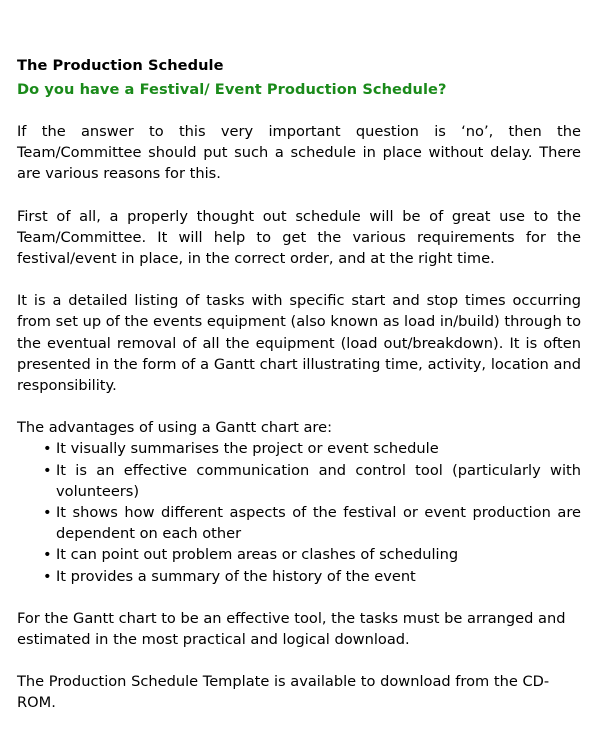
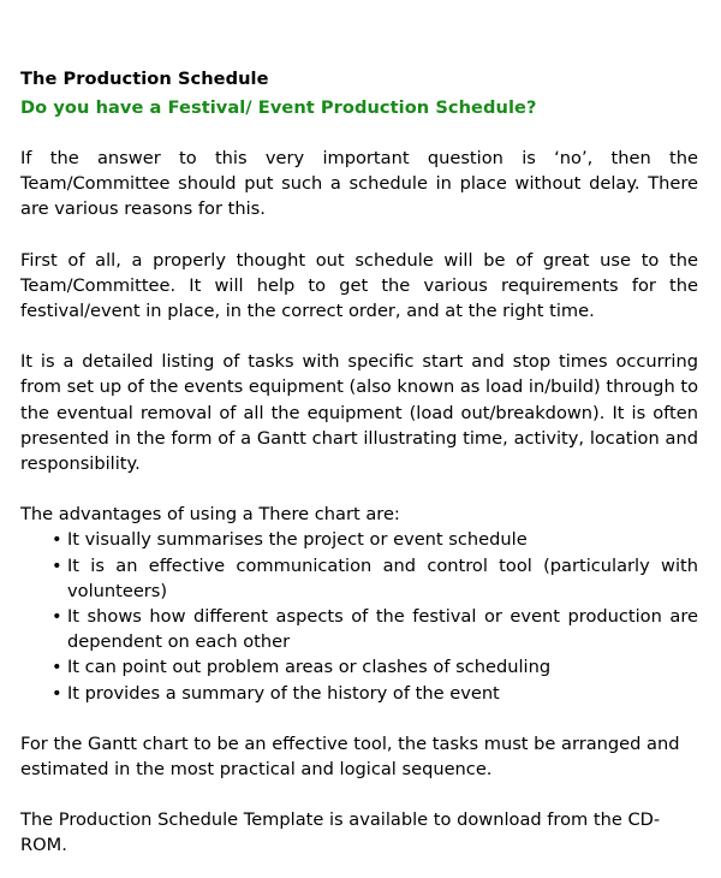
  The Production Schedule
  Do you have a Festival/ Event Production Schedule?
  If the answer to this very important question is ‘no’, then the Team/Committee should put such a schedule in place without delay. There are various reasons for this.
  First of all, a properly thought out schedule will be of great use to the Team/Committee. It will help to get the various requirements for the festival/event in place, in the correct order, and at the right time.
  It is a detailed listing of tasks with specific start and stop times occurring from set up of the events equipment (also known as load in/build) through to the eventual removal of all the equipment (load out/breakdown). It is often presented in the form of a Gantt chart illustrating time, activity, location and responsibility.
- The advantages of using a Gantt chart are:
+ The advantages of using a There chart are:
  •
  It visually summarises the project or event schedule
  •
  It is an effective communication and control tool (particularly with volunteers)
  •
  It shows how different aspects of the festival or event production are dependent on each other
  •
  It can point out problem areas or clashes of scheduling
  •
  It provides a summary of the history of the event
- For the Gantt chart to be an effective tool, the tasks must be arranged and estimated in the most practical and logical download.
+ For the Gantt chart to be an effective tool, the tasks must be arranged and estimated in the most practical and logical sequence.
  The Production Schedule Template is available to download from the CD-ROM.
